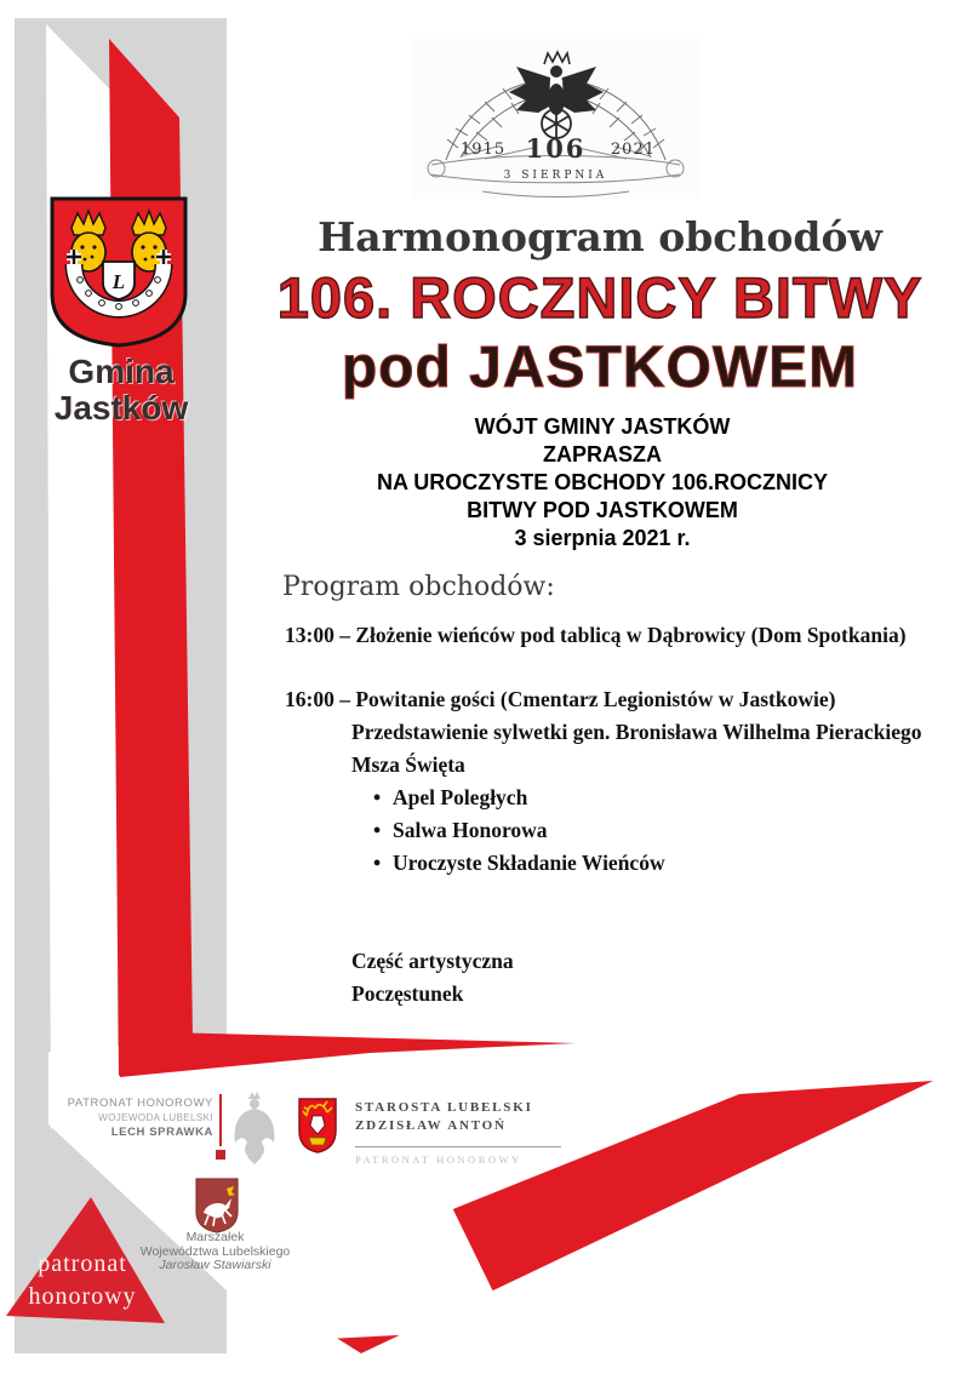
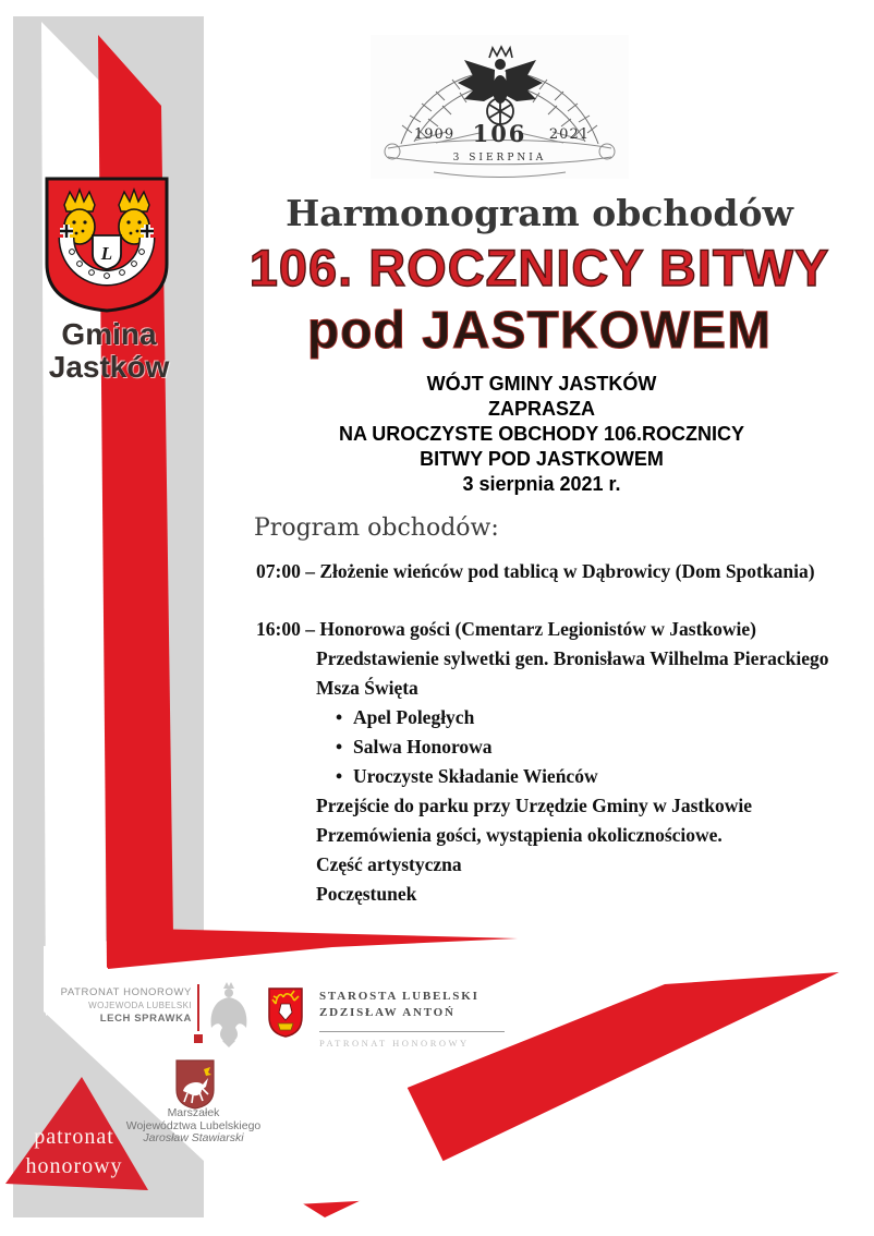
- 1915
+ 1909
  106
  2021
  3 SIERPNIA
  L
  Gmina
  Jastków
  Harmonogram obchodów
  106. ROCZNICY BITWY
  pod JASTKOWEM
  WÓJT GMINY JASTKÓW
  ZAPRASZA
  NA UROCZYSTE OBCHODY 106.ROCZNICY
  BITWY POD JASTKOWEM
  3 sierpnia 2021 r.
  Program obchodów:
- 13:00 – Złożenie wieńców pod tablicą w Dąbrowicy (Dom Spotkania)
+ 07:00 – Złożenie wieńców pod tablicą w Dąbrowicy (Dom Spotkania)
- 16:00 – Powitanie gości (Cmentarz Legionistów w Jastkowie)
+ 16:00 – Honorowa gości (Cmentarz Legionistów w Jastkowie)
  Przedstawienie sylwetki gen. Bronisława Wilhelma Pierackiego
  Msza Święta
  • Apel Poległych
  • Salwa Honorowa
  • Uroczyste Składanie Wieńców
+ Przejście do parku przy Urzędzie Gminy w Jastkowie
+ Przemówienia gości, wystąpienia okolicznościowe.
  Część artystyczna
  Poczęstunek
  PATRONAT HONOROWY
  WOJEWODA LUBELSKI
  LECH SPRAWKA
  STAROSTA LUBELSKI
  ZDZISŁAW ANTOŃ
  PATRONAT HONOROWY
  Marszałek
  Województwa Lubelskiego
  Jarosław Stawiarski
  patronat
  honorowy
